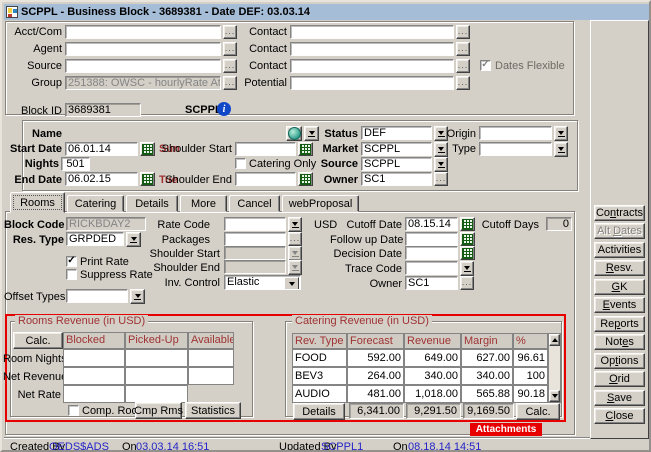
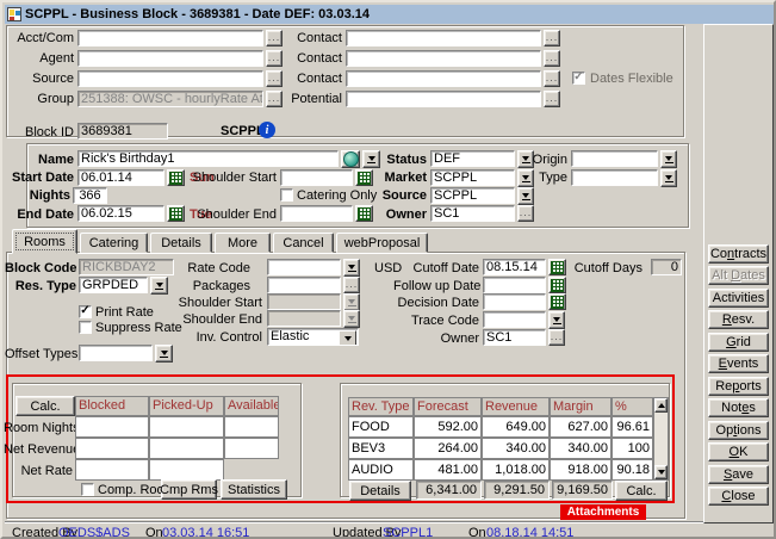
  SCPPL - Business Block - 3689381 - Date DEF: 03.03.14
  Acct/Com
  ...
  Agent
  ...
  Source
  ...
  Group
  251388: OWSC - hourlyRate At
  ...
  Contact
  ...
  Contact
  ...
  Contact
  ...
  Potential
  ...
  ✓
  Dates Flexible
  Block ID
  3689381
  SCPP
  i
  Name
+ Rick's Birthday1
  Status
  DEF
  Origin
  Start Date
  06.01.14
  Sun
  Shoulder Start
  Market
  SCPPL
  Type
  Nights
- 501
+ 366
  Catering Only
  Source
  SCPPL
  End Date
  06.02.15
  Tue
  Shoulder End
  Owner
  SC1
  ...
  Rooms
  Catering
  Details
  More
  Cancel
  webProposal
  Block Code
  RICKBDAY2
  Rate Code
  USD
  Cutoff Date
  08.15.14
  Cutoff Days
  0
  Res. Type
  GRPDED
  Packages
  ...
  Follow up Date
  Shoulder Start
  Decision Date
  ✓
  Print Rate
  Shoulder End
  Trace Code
  Suppress Rate
  Inv. Control
  Elastic
  Owner
  SC1
  ...
  Offset Types
- Rooms Revenue (in USD)
  Calc.
  Blocked
  Picked-Up
  Available
  Room Night
  Net Revenu
  Net Rate
  Comp. Ro
  Cmp Rms
  Statistics
- Catering Revenue (in USD)
  Rev. Type
  Forecast
  Revenue
  Margin
  %
  FOOD
  592.00
  649.00
  627.00
  96.61
  BEV3
  264.00
  340.00
  340.00
  100
  AUDIO
  481.00
  1,018.00
- 565.88
+ 918.00
  90.18
  Details
  6,341.00
  9,291.50
  9,169.50
  Calc.
  Attachments
  Created By
  OEDS$ADS
  On
  03.03.14 16:51
  Updated By
  SCPPL1
  On
  08.18.14 14:51
  Co
  n
  tracts
  Alt
  D
  ates
  Activities
  R
  esv.
  G
- K
+ rid
  E
  vents
  Re
  p
  orts
  Not
  e
  s
  Op
  t
  ions
  O
- rid
+ K
  S
  ave
  C
  lose
